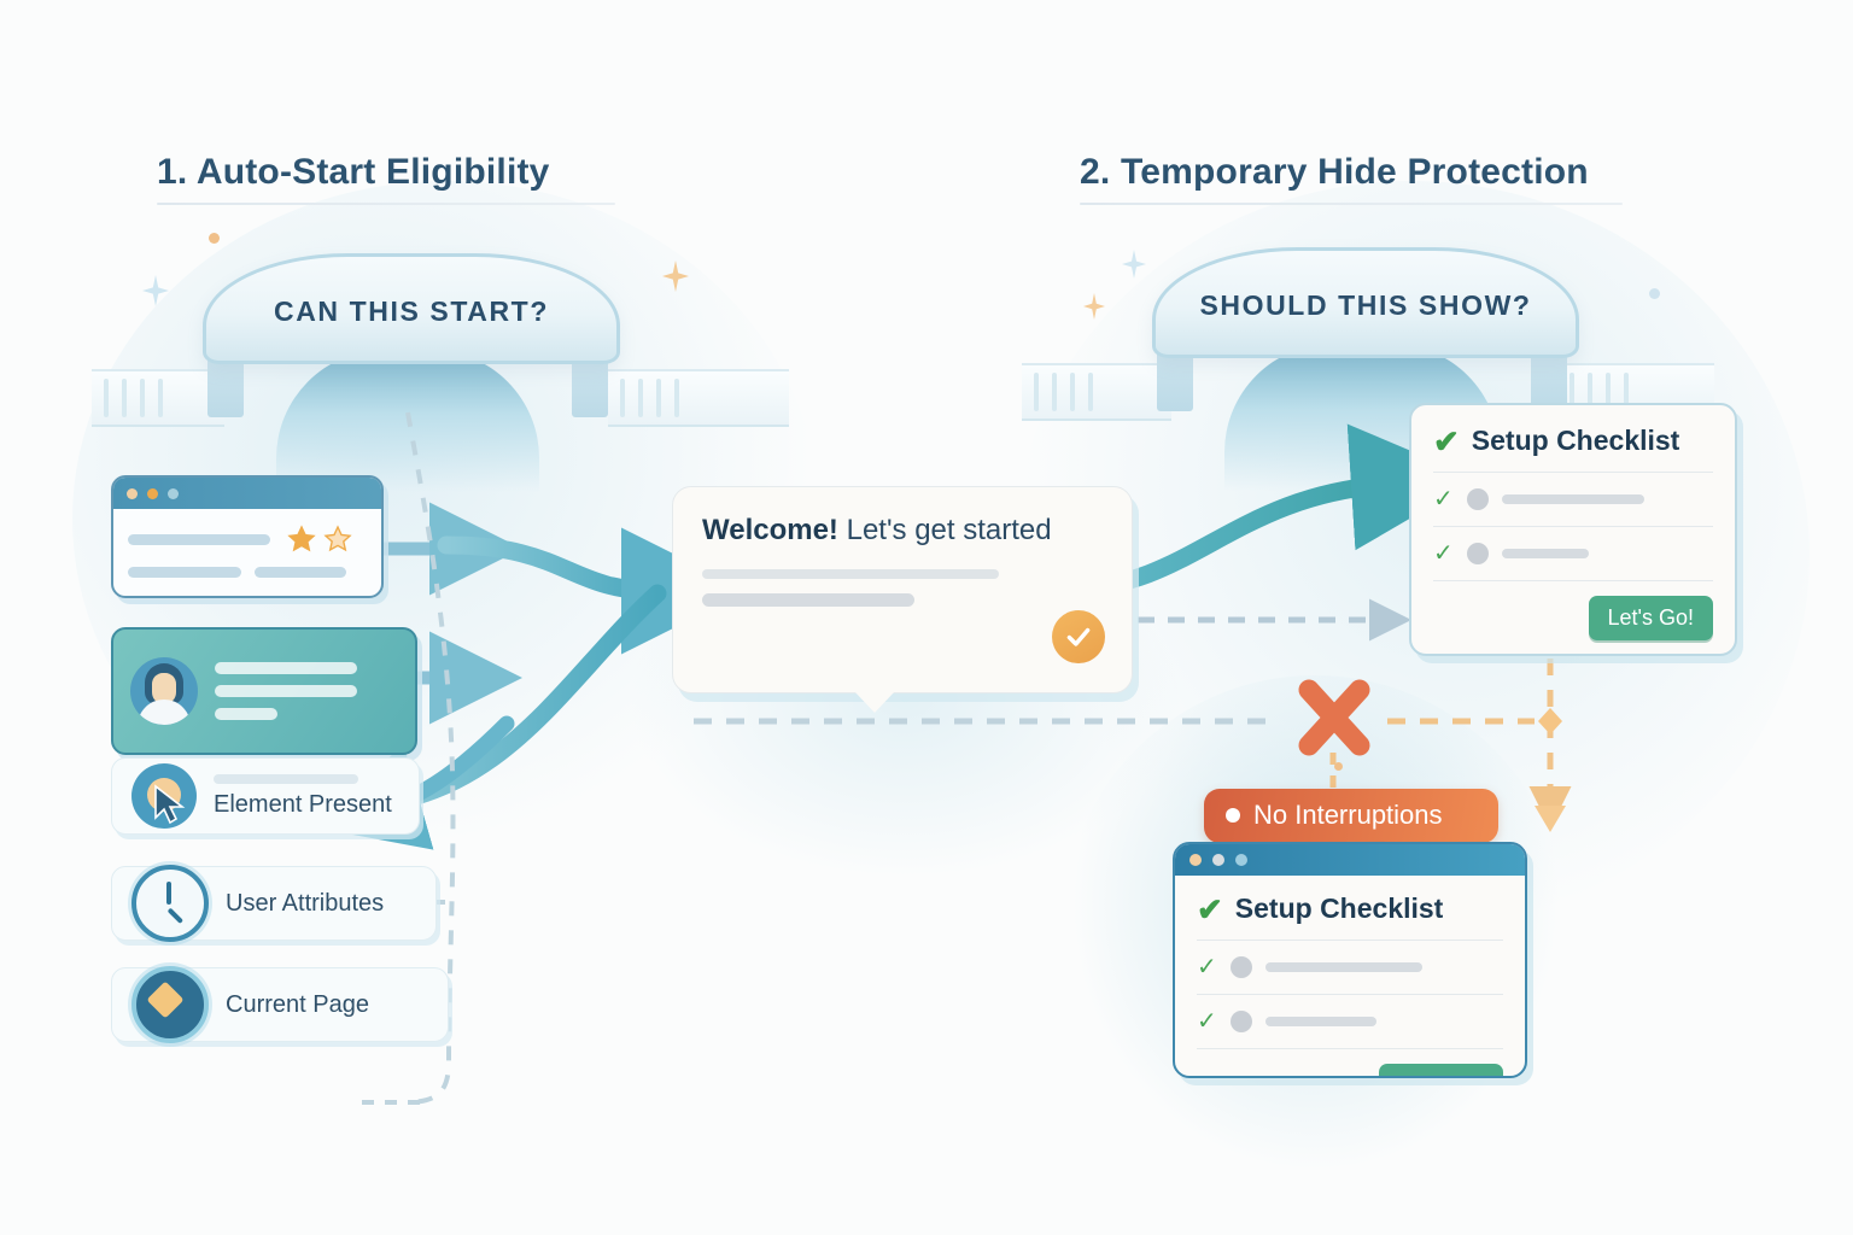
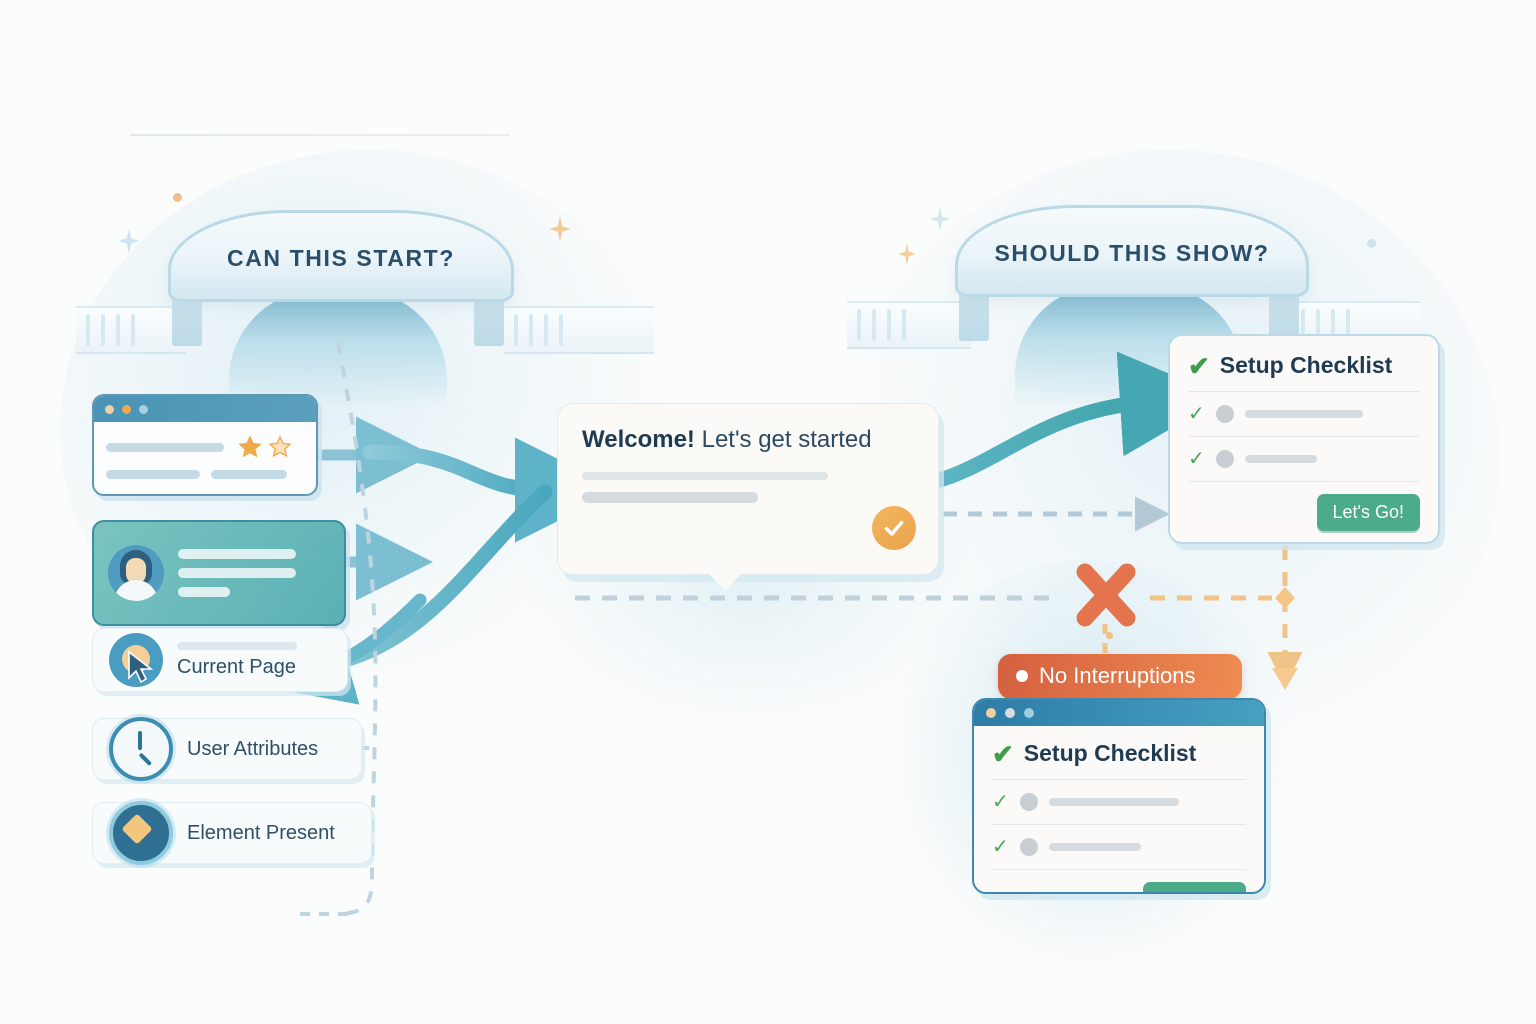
- 1. Auto-Start Eligibility
- 2. Temporary Hide Protection
  CAN THIS START?
  SHOULD THIS SHOW?
- Element Present
+ Current Page
  User Attributes
- Current Page
+ Element Present
  Welcome! Let's get started
  ✔
  Setup Checklist
  ✓
  ✓
  Let's Go!
  No Interruptions
  ✔
  Setup Checklist
  ✓
  ✓
